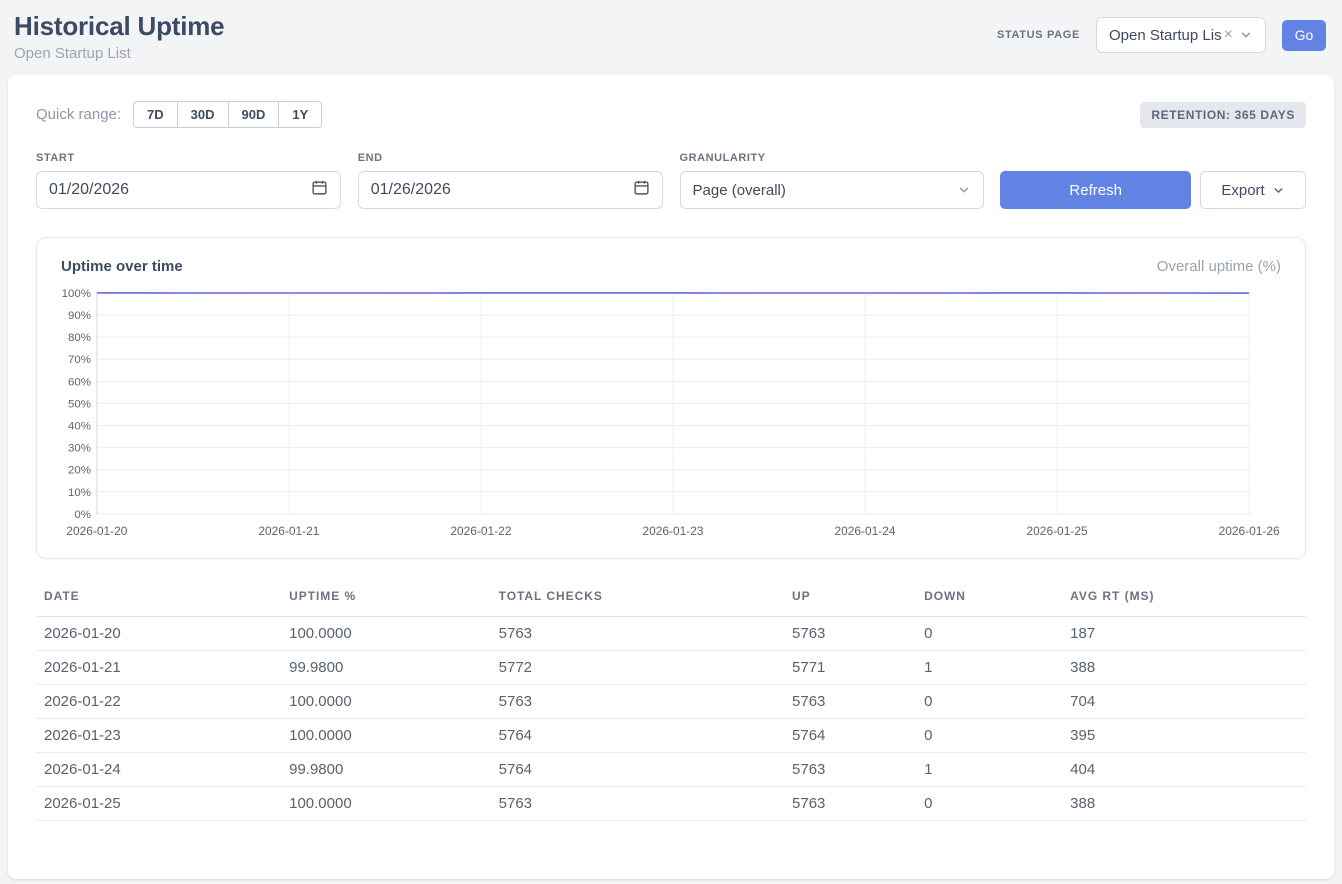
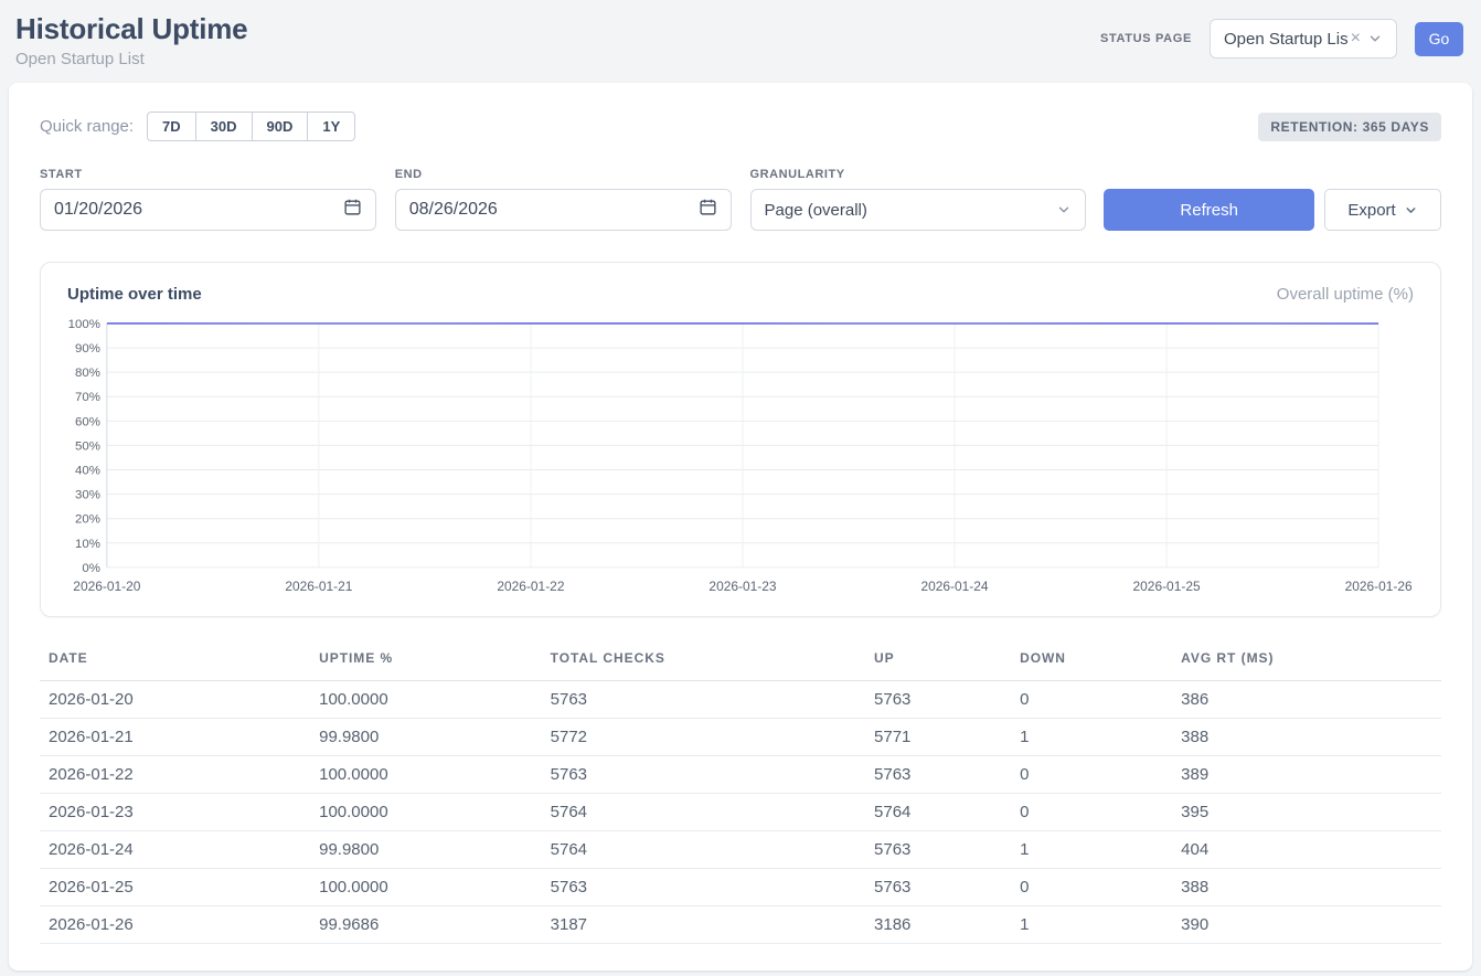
  Historical Uptime
  Open Startup List
  STATUS PAGE
  Open Startup Lis
  ×
  Go
  Quick range:
  7D
  30D
  90D
  1Y
  RETENTION: 365 DAYS
  START
  01/20/2026
  END
- 01/26/2026
+ 08/26/2026
  GRANULARITY
  Page (overall)
  Refresh
  Export
  Uptime over time
  Overall uptime (%)
  0%
  10%
  20%
  30%
  40%
  50%
  60%
  70%
  80%
  90%
  100%
  2026-01-20
  2026-01-21
  2026-01-22
  2026-01-23
  2026-01-24
  2026-01-25
  2026-01-26
  DATE	UPTIME %	TOTAL CHECKS	UP	DOWN	AVG RT (MS)
- 2026-01-20	100.0000	5763	5763	0	187
+ 2026-01-20	100.0000	5763	5763	0	386
  2026-01-21	99.9800	5772	5771	1	388
- 2026-01-22	100.0000	5763	5763	0	704
+ 2026-01-22	100.0000	5763	5763	0	389
  2026-01-23	100.0000	5764	5764	0	395
  2026-01-24	99.9800	5764	5763	1	404
  2026-01-25	100.0000	5763	5763	0	388
+ 2026-01-26	99.9686	3187	3186	1	390
